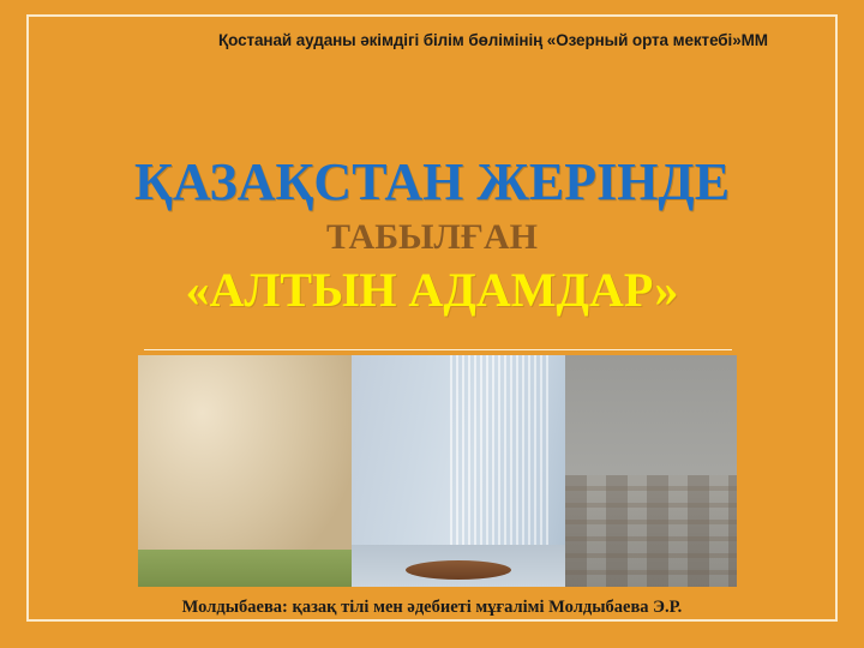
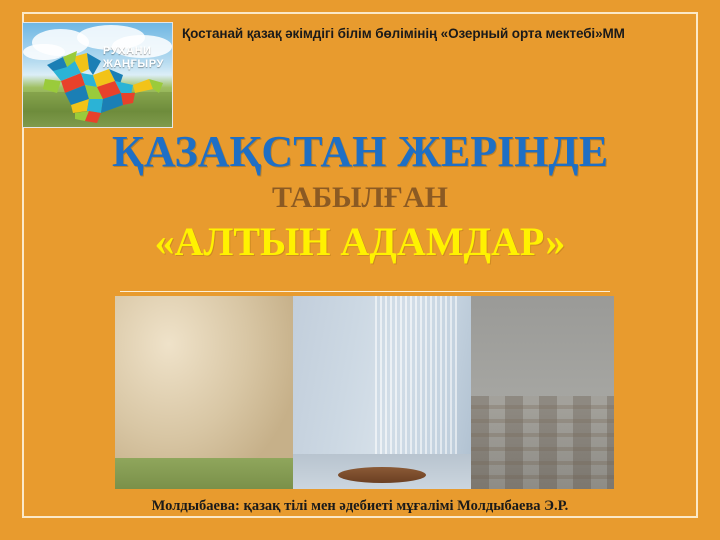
+ РУХАНИ
+ ЖАҢҒЫРУ
- Қостанай ауданы әкімдігі білім бөлімінің «Озерный орта мектебі»ММ
+ Қостанай қазақ әкімдігі білім бөлімінің «Озерный орта мектебі»ММ
  ҚАЗАҚСТАН ЖЕРІНДЕ
  ТАБЫЛҒАН
  «АЛТЫН АДАМДАР»
  Молдыбаева: қазақ тілі мен әдебиеті мұғалімі Молдыбаева Э.Р.
